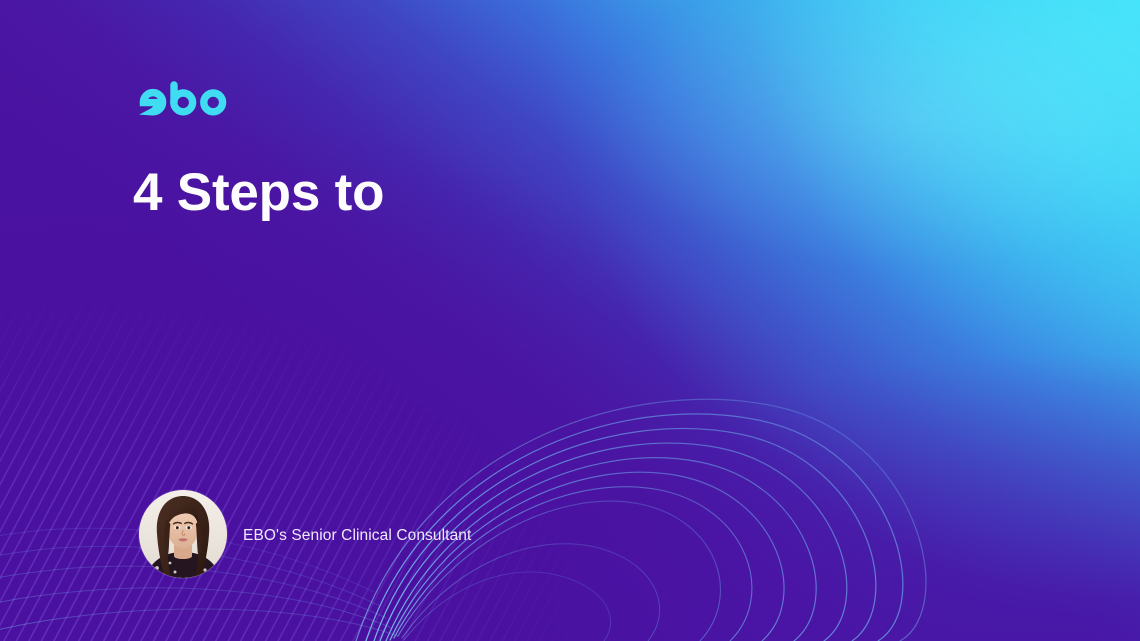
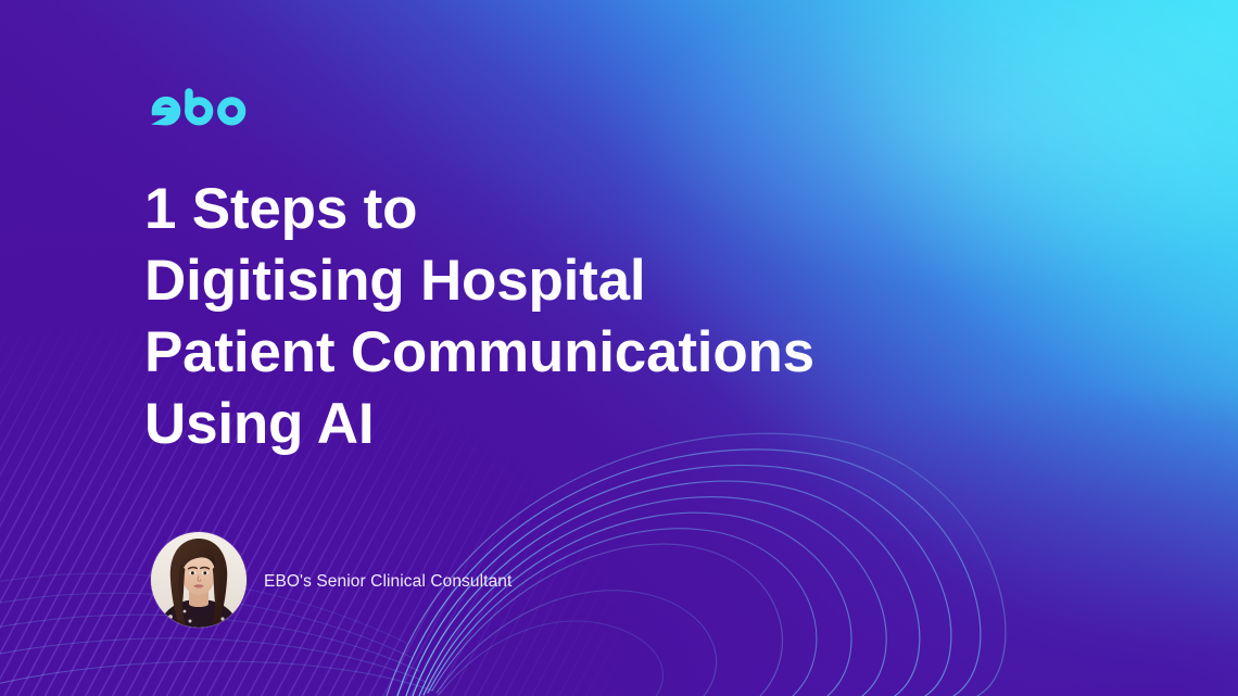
- 4 Steps to
+ 1 Steps to
+ Digitising Hospital
+ Patient Communications
+ Using AI
  EBO's Senior Clinical Consultant
